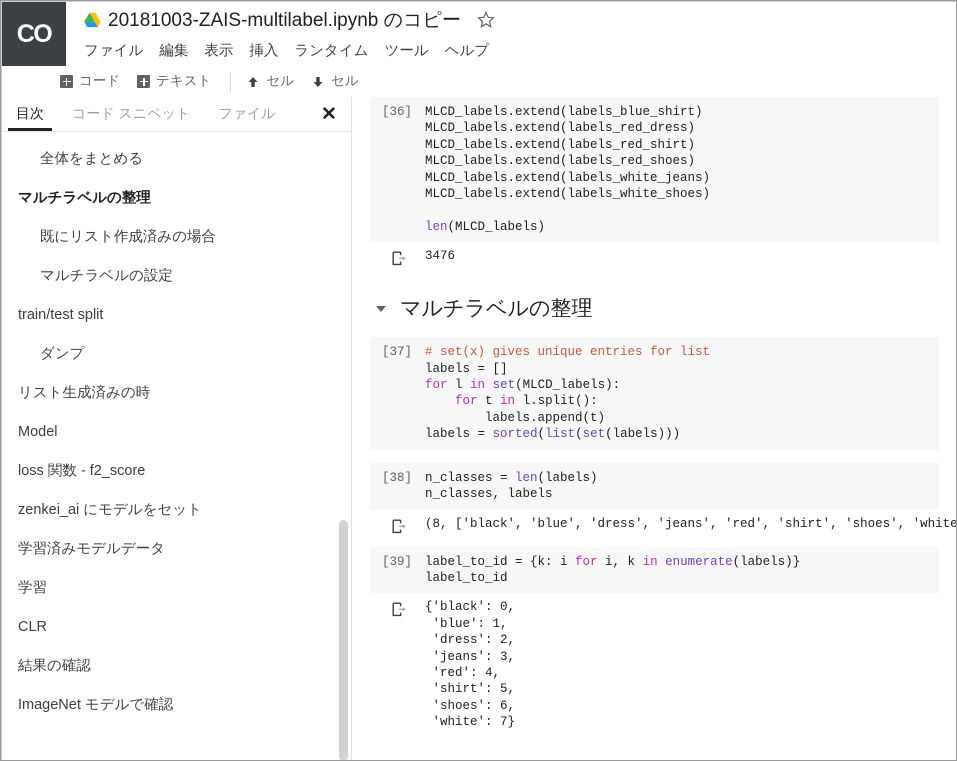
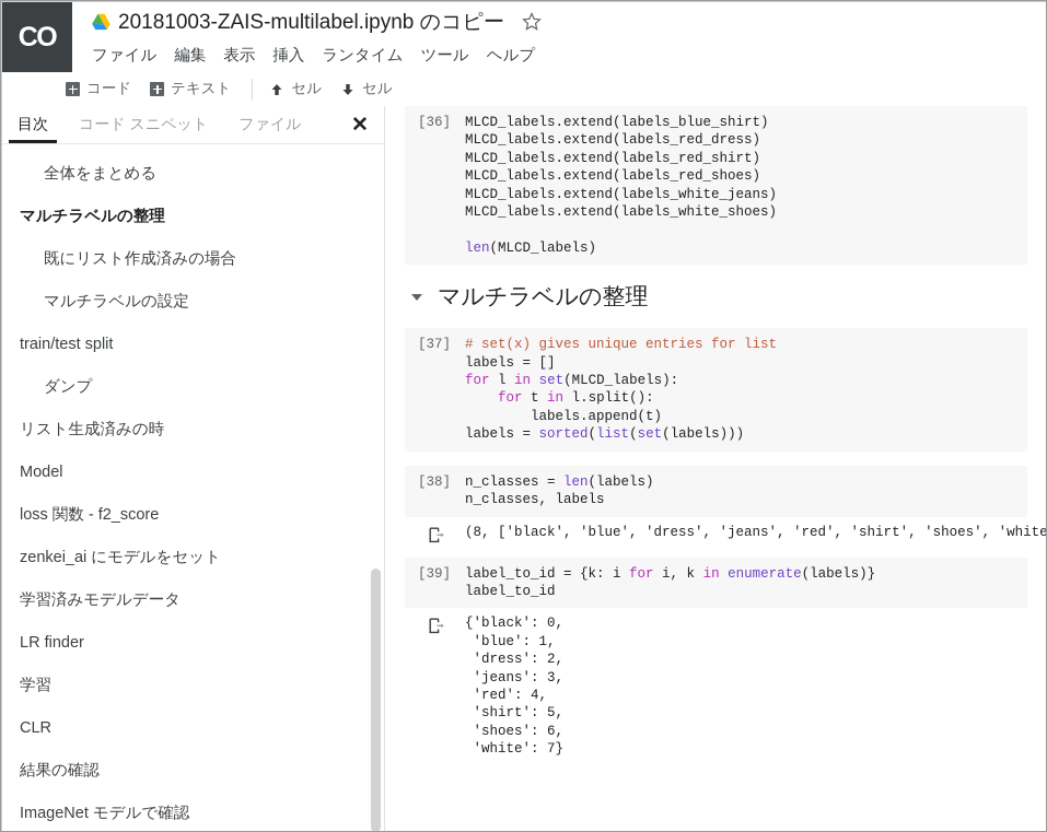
  CO
  20181003-ZAIS-multilabel.ipynb のコピー
  ファイル
  編集
  表示
  挿入
  ランタイム
  ツール
  ヘルプ
  コード
  テキスト
  セル
  セル
  目次
  コード スニペット
  ファイル
  ✕
  全体をまとめる
  マルチラベルの整理
  既にリスト作成済みの場合
  マルチラベルの設定
  train/test split
  ダンプ
  リスト生成済みの時
  Model
  loss 関数 - f2_score
  zenkei_ai にモデルをセット
  学習済みモデルデータ
+ LR finder
  学習
  CLR
  結果の確認
  ImageNet モデルで確認
  [36]
  MLCD_labels.extend(labels_blue_shirt) MLCD_labels.extend(labels_red_dress) MLCD_labels.extend(labels_red_shirt) MLCD_labels.extend(labels_red_shoes) MLCD_labels.extend(labels_white_jeans) MLCD_labels.extend(labels_white_shoes) len(MLCD_labels)
- 3476
  マルチラベルの整理
  [37]
  # set(x) gives unique entries for list labels = [] for l in set(MLCD_labels): for t in l.split(): labels.append(t) labels = sorted(list(set(labels)))
  [38]
  n_classes = len(labels) n_classes, labels
  (8, ['black', 'blue', 'dress', 'jeans', 'red', 'shirt', 'shoes', 'white
  [39]
  label_to_id = {k: i for i, k in enumerate(labels)} label_to_id
  {'black': 0, 'blue': 1, 'dress': 2, 'jeans': 3, 'red': 4, 'shirt': 5, 'shoes': 6, 'white': 7}
